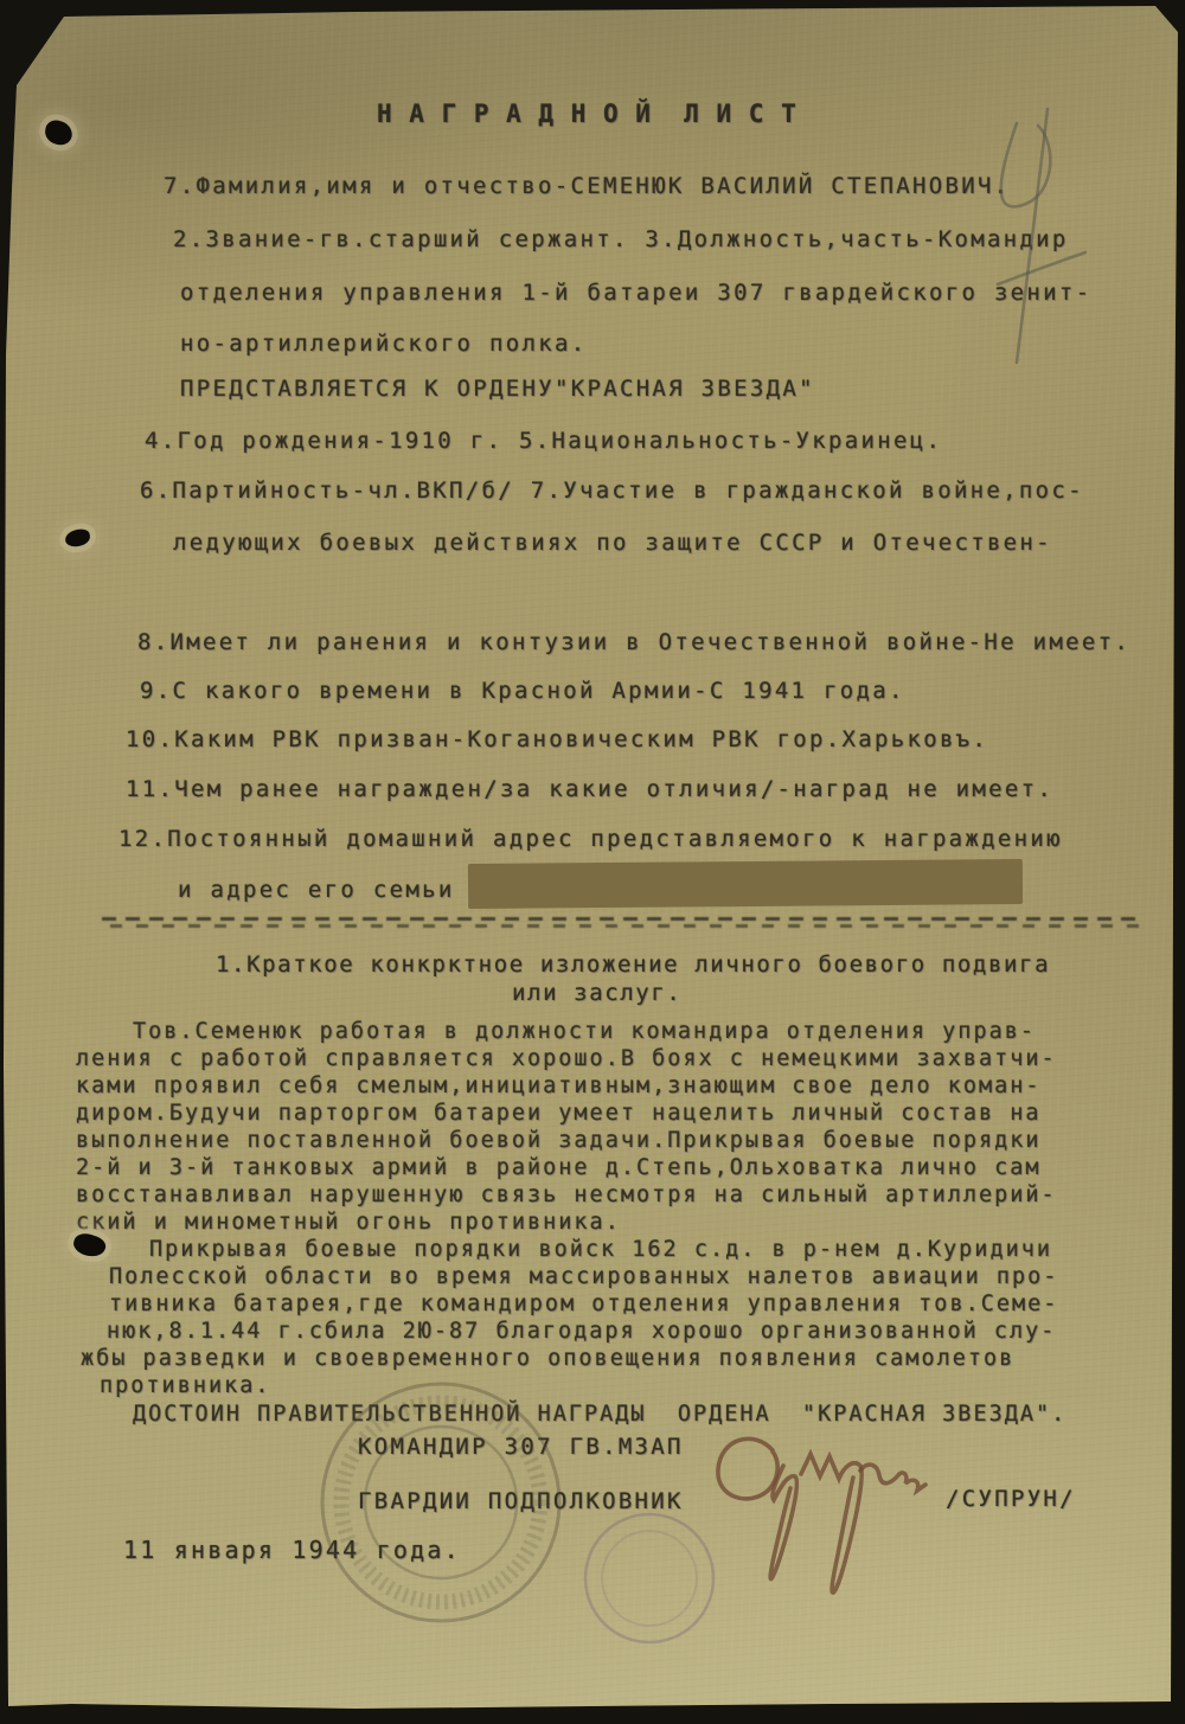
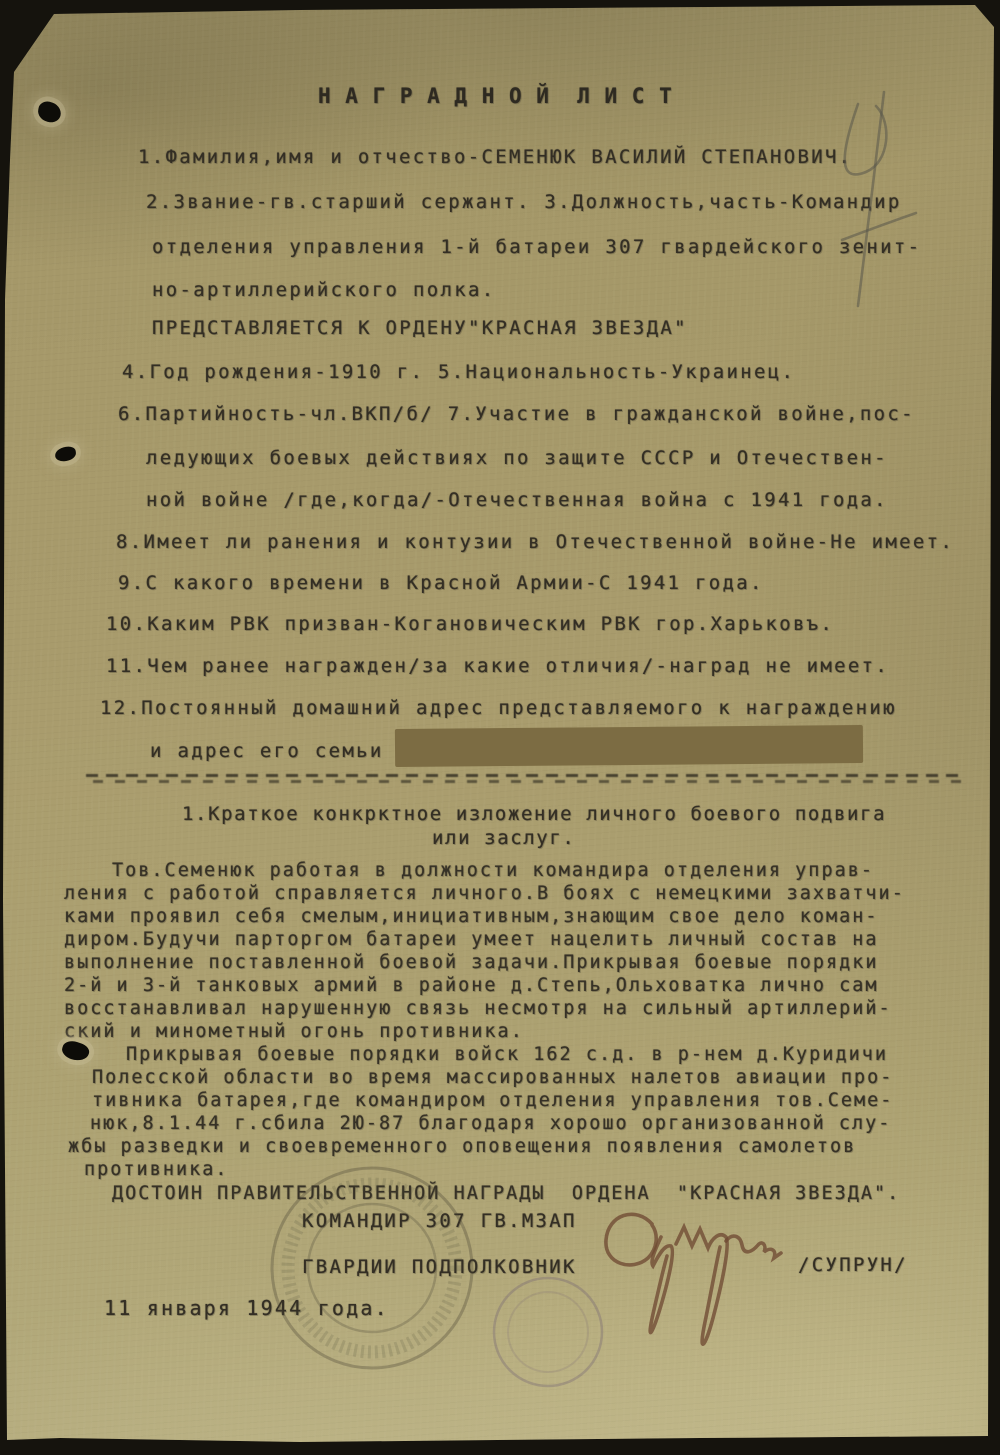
  Н А Г Р А Д Н О Й Л И С Т
- 7.Фамилия,имя и отчество-СЕМЕНЮК ВАСИЛИЙ СТЕПАНОВИЧ.
+ 1.Фамилия,имя и отчество-СЕМЕНЮК ВАСИЛИЙ СТЕПАНОВИЧ.
  2.Звание-гв.старший сержант. 3.Должность,часть-Командир
  отделения управления 1-й батареи 307 гвардейского зенит-
  но-артиллерийского полка.
  ПРЕДСТАВЛЯЕТСЯ К ОРДЕНУ"КРАСНАЯ ЗВЕЗДА"
  4.Год рождения-1910 г. 5.Национальность-Украинец.
  6.Партийность-чл.ВКП/б/ 7.Участие в гражданской войне,пос-
  ледующих боевых действиях по защите СССР и Отечествен-
+ ной войне /где,когда/-Отечественная война с 1941 года.
  8.Имеет ли ранения и контузии в Отечественной войне-Не имеет.
  9.С какого времени в Красной Армии-С 1941 года.
  10.Каким РВК призван-Когановическим РВК гор.Харьковъ.
  11.Чем ранее награжден/за какие отличия/-наград не имеет.
  12.Постоянный домашний адрес представляемого к награждению
  и адрес его семьи
  1.Краткое конкрктное изложение личного боевого подвига
  или заслуг.
  Тов.Семенюк работая в должности командира отделения управ-
- ления с работой справляется хорошо.В боях с немецкими захватчи-
+ ления с работой справляется личного.В боях с немецкими захватчи-
  ками проявил себя смелым,инициативным,знающим свое дело коман-
  диром.Будучи парторгом батареи умеет нацелить личный состав на
  выполнение поставленной боевой задачи.Прикрывая боевые порядки
  2-й и 3-й танковых армий в районе д.Степь,Ольховатка лично сам
  восстанавливал нарушенную связь несмотря на сильный артиллерий-
  ский и минометный огонь противника.
  Прикрывая боевые порядки войск 162 с.д. в р-нем д.Куридичи
  Полесской области во время массированных налетов авиации про-
  тивника батарея,где командиром отделения управления тов.Семе-
  нюк,8.1.44 г.сбила 2Ю-87 благодаря хорошо организованной слу-
  жбы разведки и своевременного оповещения появления самолетов
  противника.
  ДОСТОИН ПРАВИТЕЛЬСТВЕННОЙ НАГРАДЫ ОРДЕНА "КРАСНАЯ ЗВЕЗДА".
  КОМАНДИР 307 ГВ.МЗАП
  ГВАРДИИ ПОДПОЛКОВНИК
  /СУПРУН/
  11 января 1944 года.
